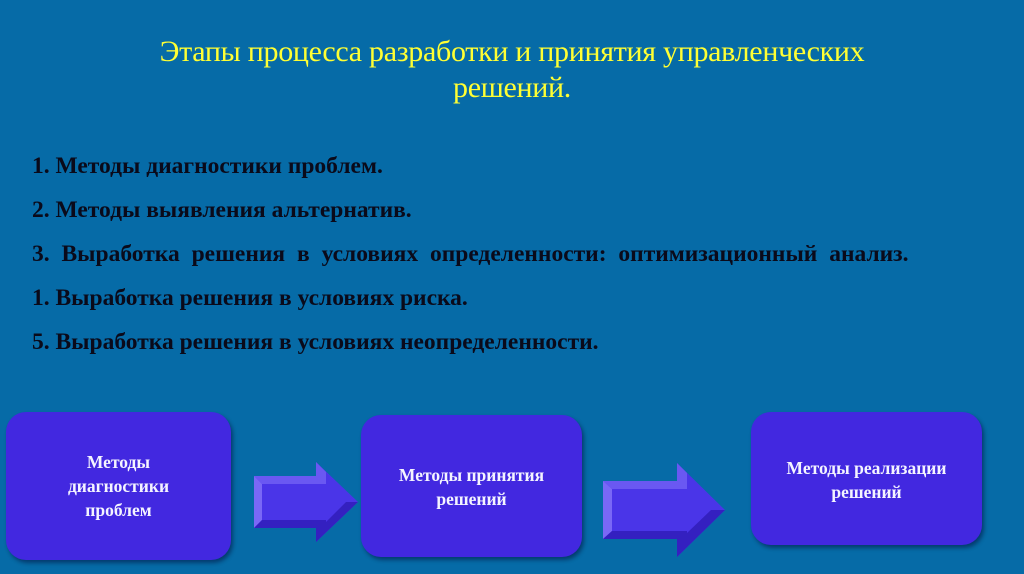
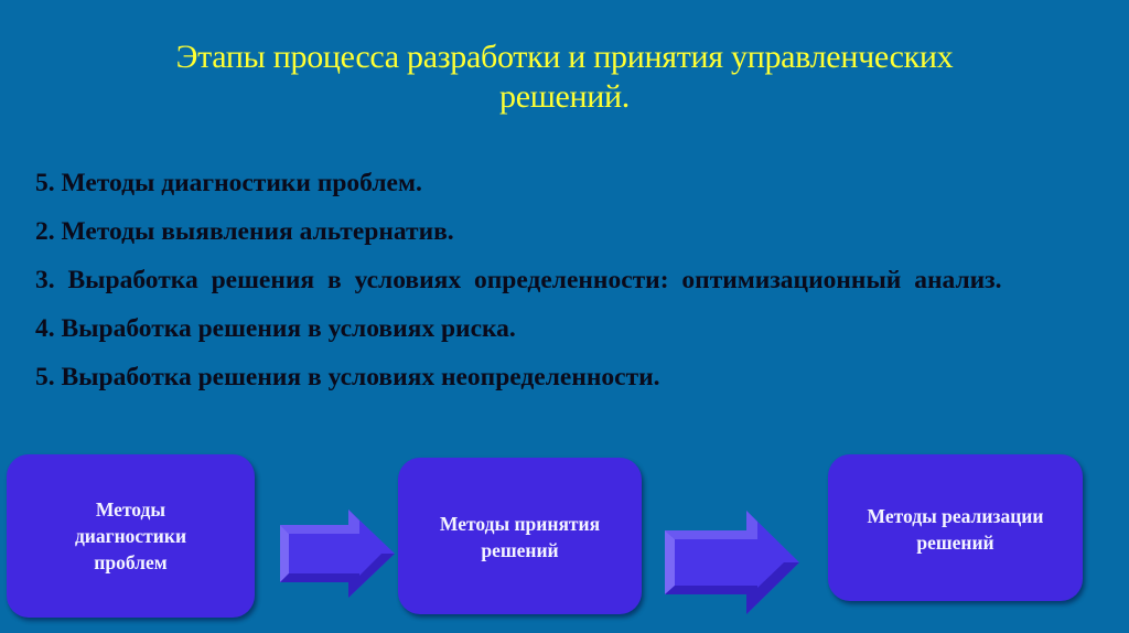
  Этапы процесса разработки и принятия управленческих
  решений.
- 1. Методы диагностики проблем.
+ 5. Методы диагностики проблем.
  2. Методы выявления альтернатив.
  3. Выработка решения в условиях определенности: оптимизационный анализ.
- 1. Выработка решения в условиях риска.
+ 4. Выработка решения в условиях риска.
  5. Выработка решения в условиях неопределенности.
  Методы
  диагностики
  проблем
  Методы принятия
  решений
  Методы реализации
  решений
